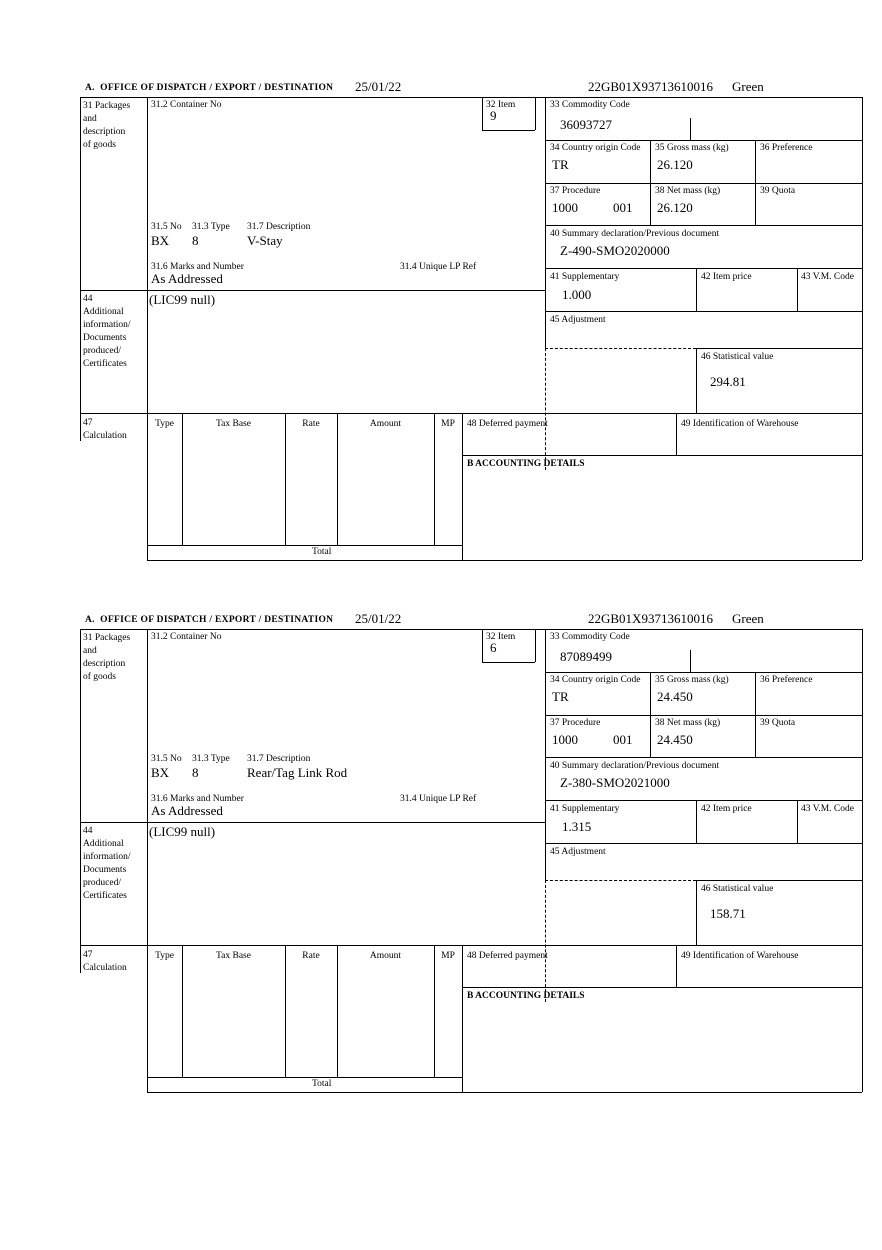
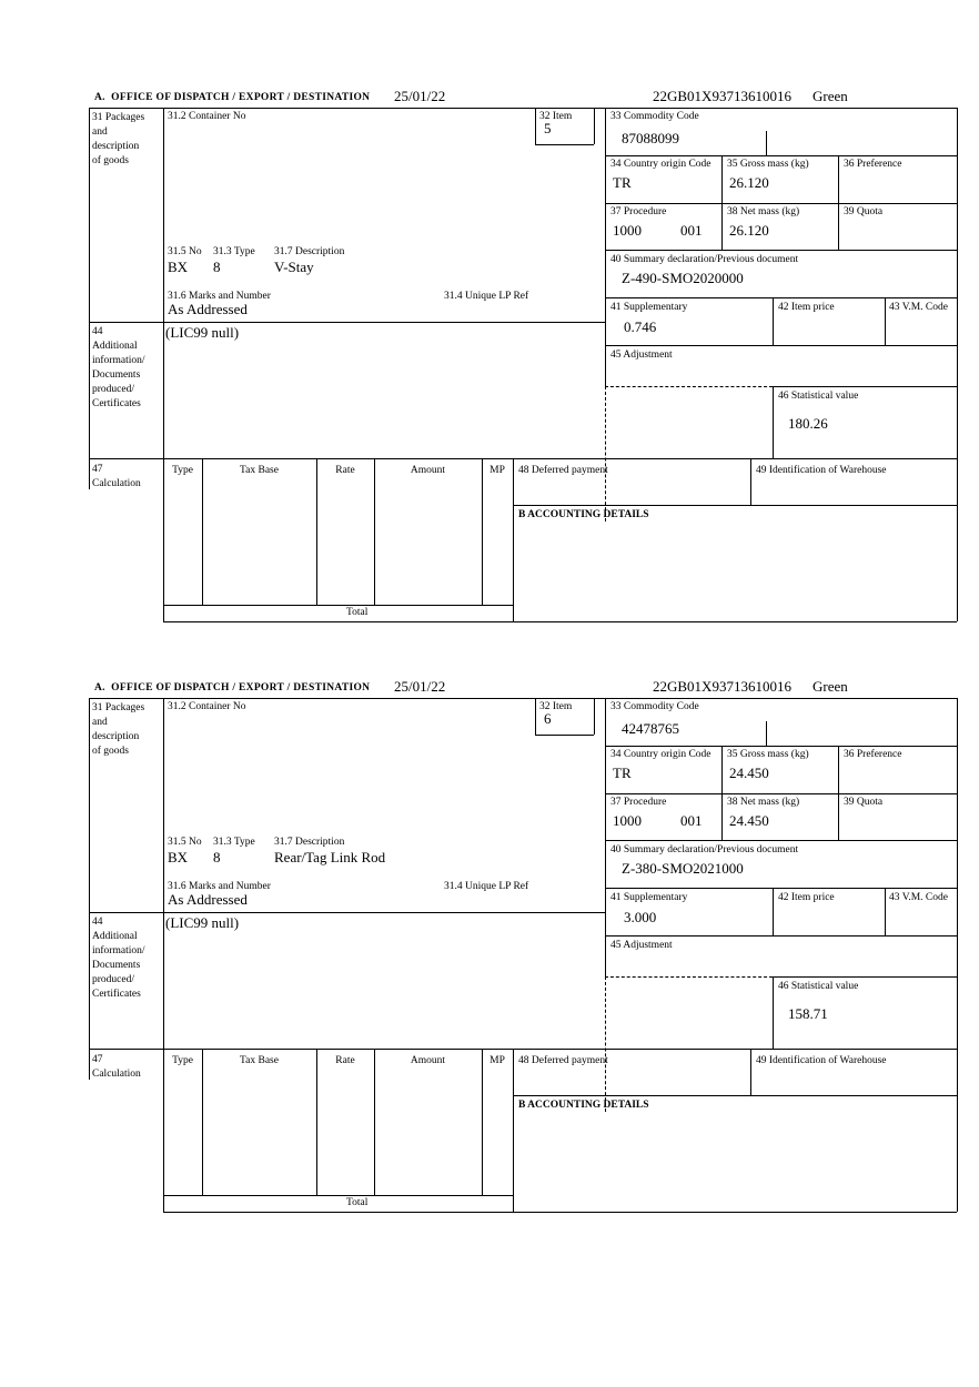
  A. OFFICE OF DISPATCH / EXPORT / DESTINATION
  25/01/22
  22GB01X93713610016
  Green
  31 Packages
  and
  description
  of goods
  44
  Additional
  information/
  Documents
  produced/
  Certificates
  47
  Calculation
  31.2 Container No
  32 Item
- 9
+ 5
  31.5 No
  31.3 Type
  31.7 Description
  BX
  8
  V-Stay
  31.6 Marks and Number
  31.4 Unique LP Ref
  As Addressed
  (LIC99 null)
  33 Commodity Code
- 36093727
+ 87088099
  34 Country origin Code
  TR
  35 Gross mass (kg)
  26.120
  36 Preference
  37 Procedure
  1000
  001
  38 Net mass (kg)
  26.120
  39 Quota
  40 Summary declaration/Previous document
  Z-490-SMO2020000
  41 Supplementary
- 1.000
+ 0.746
  42 Item price
  43 V.M. Code
  45 Adjustment
  46 Statistical value
- 294.81
+ 180.26
  Type
  Tax Base
  Rate
  Amount
  MP
  Total
  48 Deferred payment
  49 Identification of Warehouse
  B ACCOUNTING DETAILS
  A. OFFICE OF DISPATCH / EXPORT / DESTINATION
  25/01/22
  22GB01X93713610016
  Green
  31 Packages
  and
  description
  of goods
  44
  Additional
  information/
  Documents
  produced/
  Certificates
  47
  Calculation
  31.2 Container No
  32 Item
  6
  31.5 No
  31.3 Type
  31.7 Description
  BX
  8
  Rear/Tag Link Rod
  31.6 Marks and Number
  31.4 Unique LP Ref
  As Addressed
  (LIC99 null)
  33 Commodity Code
- 87089499
+ 42478765
  34 Country origin Code
  TR
  35 Gross mass (kg)
  24.450
  36 Preference
  37 Procedure
  1000
  001
  38 Net mass (kg)
  24.450
  39 Quota
  40 Summary declaration/Previous document
  Z-380-SMO2021000
  41 Supplementary
- 1.315
+ 3.000
  42 Item price
  43 V.M. Code
  45 Adjustment
  46 Statistical value
  158.71
  Type
  Tax Base
  Rate
  Amount
  MP
  Total
  48 Deferred payment
  49 Identification of Warehouse
  B ACCOUNTING DETAILS
